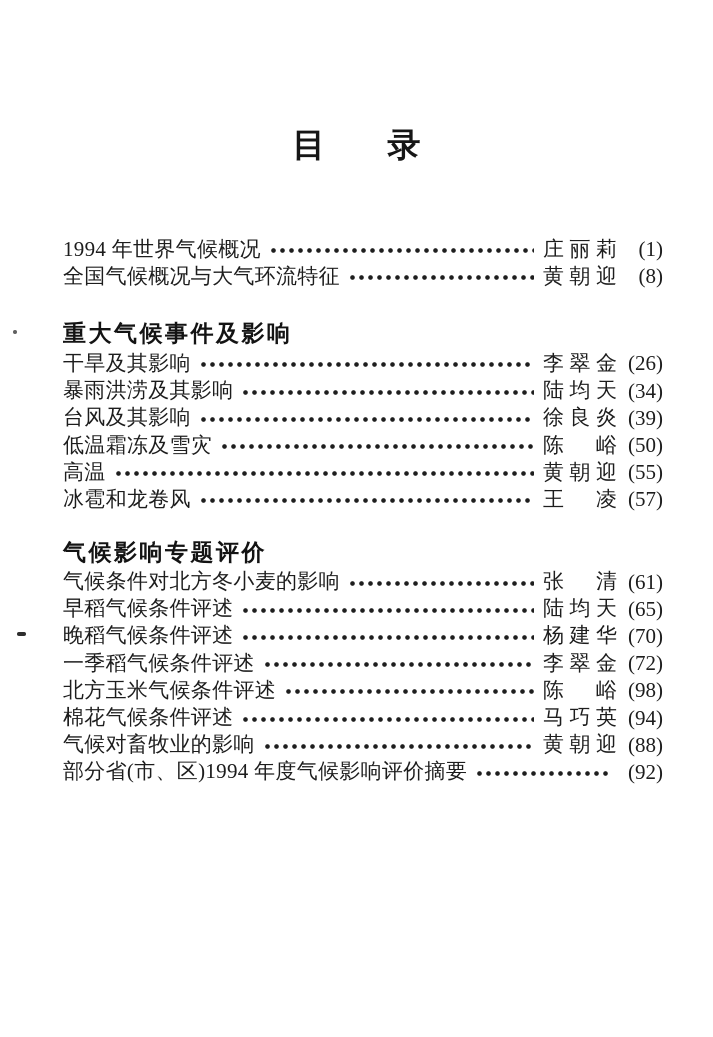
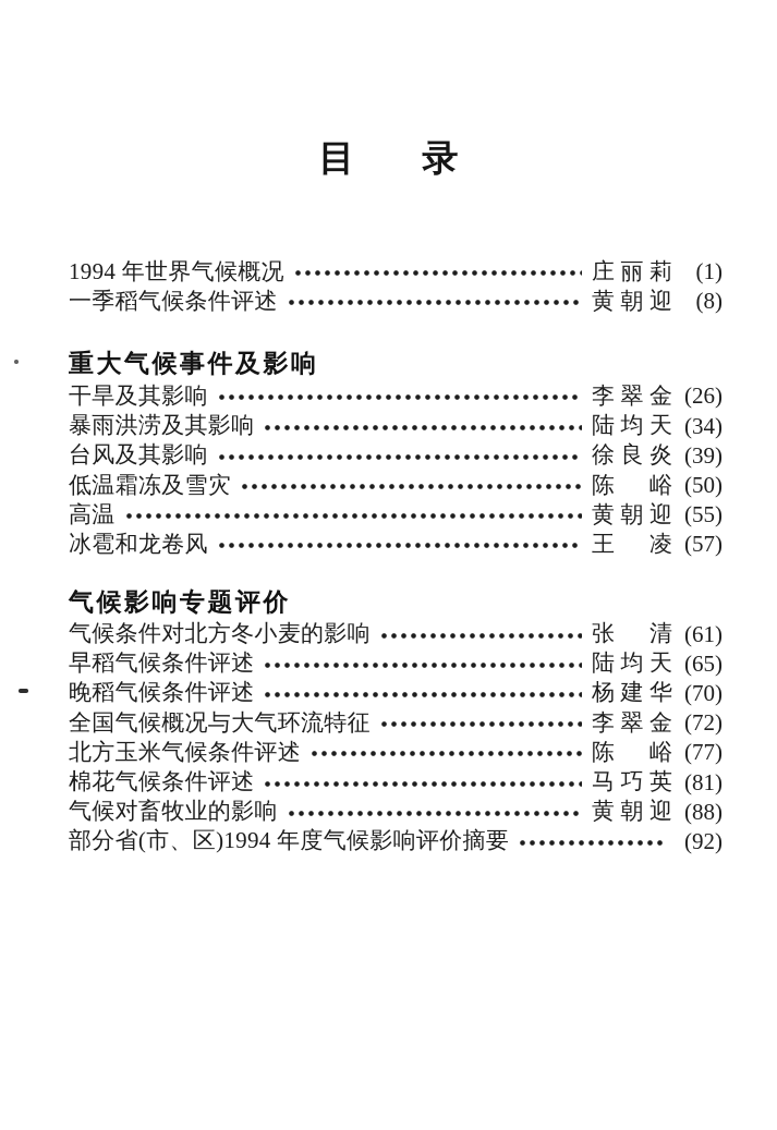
  目
  录
  1994 年世界气候概况
  庄丽莉
  (1)
- 全国气候概况与大气环流特征
+ 一季稻气候条件评述
  黄朝迎
  (8)
  重大气候事件及影响
  干旱及其影响
  李翠金
  (26)
  暴雨洪涝及其影响
  陆均天
  (34)
  台风及其影响
  徐良炎
  (39)
  低温霜冻及雪灾
  陈 峪
  (50)
  高温
  黄朝迎
  (55)
  冰雹和龙卷风
  王 凌
  (57)
  气候影响专题评价
  气候条件对北方冬小麦的影响
  张 清
  (61)
  早稻气候条件评述
  陆均天
  (65)
  晚稻气候条件评述
  杨建华
  (70)
- 一季稻气候条件评述
+ 全国气候概况与大气环流特征
  李翠金
  (72)
  北方玉米气候条件评述
  陈 峪
- (98)
+ (77)
  棉花气候条件评述
  马巧英
- (94)
+ (81)
  气候对畜牧业的影响
  黄朝迎
  (88)
  部分省(市、区)1994 年度气候影响评价摘要
  (92)
